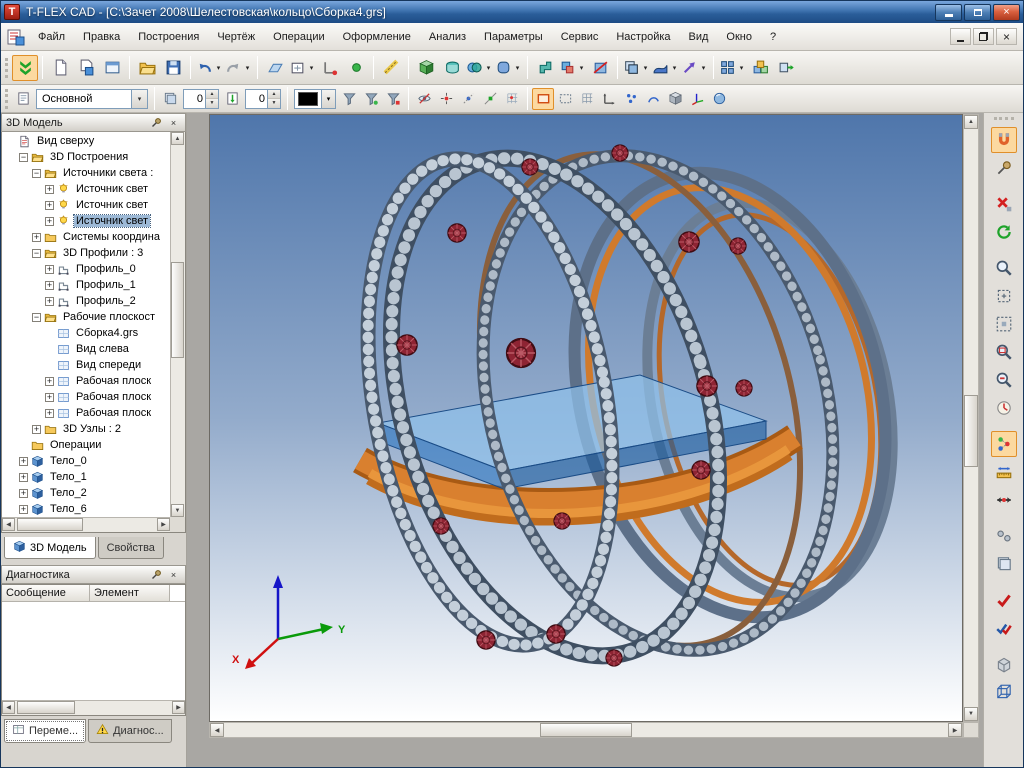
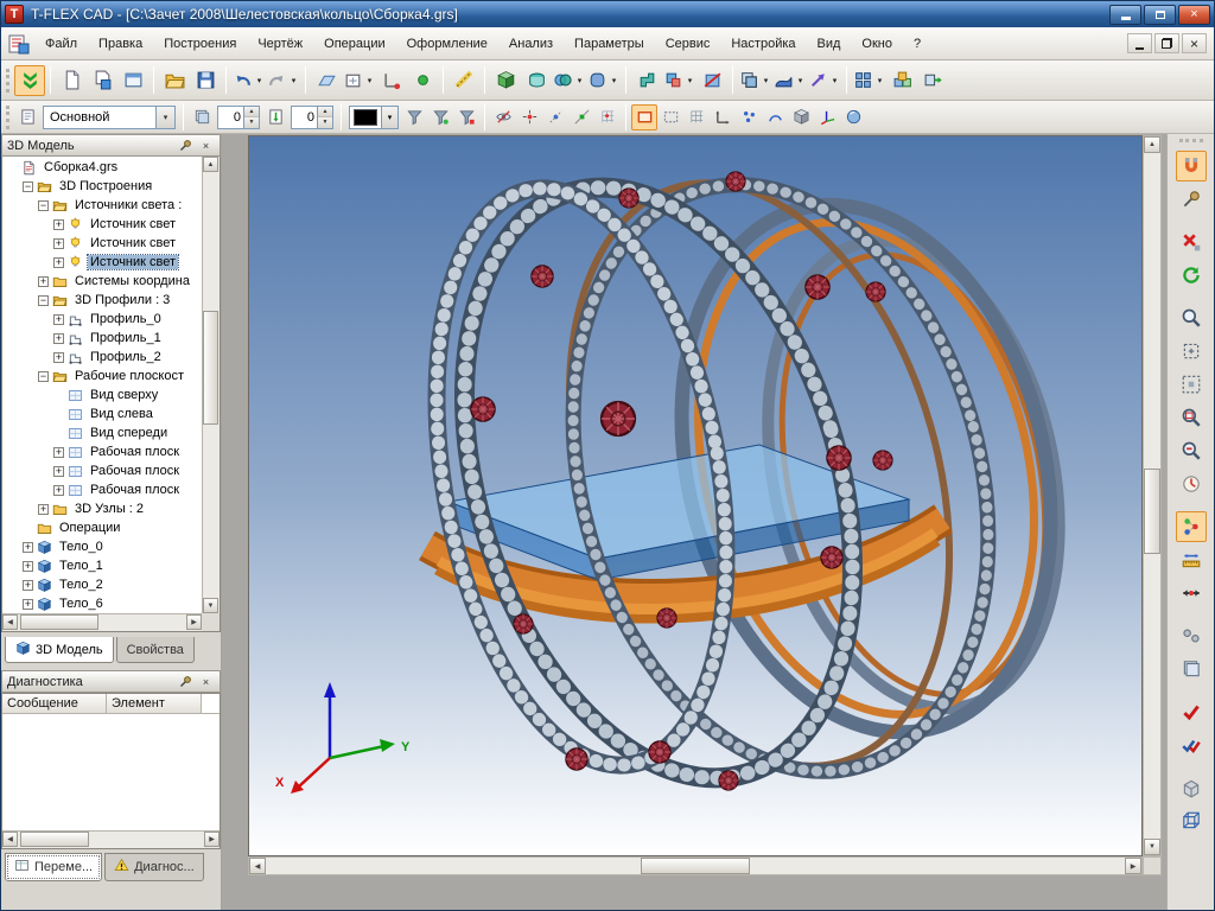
  T
  T-FLEX CAD - [C:\Зачет 2008\Шелестовская\кольцо\Сборка4.grs]
  ×
  Файл
  Правка
  Построения
  Чертёж
  Операции
  Оформление
  Анализ
  Параметры
  Сервис
  Настройка
  Вид
  Окно
  ?
  ×
  Основной
  0
  0
  Y
  X
  3D Модель
  ×
- Вид сверху
+ Сборка4.grs
  −
  3D Построения
  −
  Источники света :
  +
  Источник свет
  +
  Источник свет
  +
  Источник свет
  +
  Системы координа
  −
  3D Профили : 3
  +
  Профиль_0
  +
  Профиль_1
  +
  Профиль_2
  −
  Рабочие плоскост
- Сборка4.grs
+ Вид сверху
  Вид слева
  Вид спереди
  +
  Рабочая плоск
  +
  Рабочая плоск
  +
  Рабочая плоск
  +
  3D Узлы : 2
  Операции
  +
  Тело_0
  +
  Тело_1
  +
  Тело_2
  +
  Тело_6
  3D Модель
  Свойства
  Диагностика
  ×
  Сообщение
  Элемент
  Переме...
  Диагнос...
